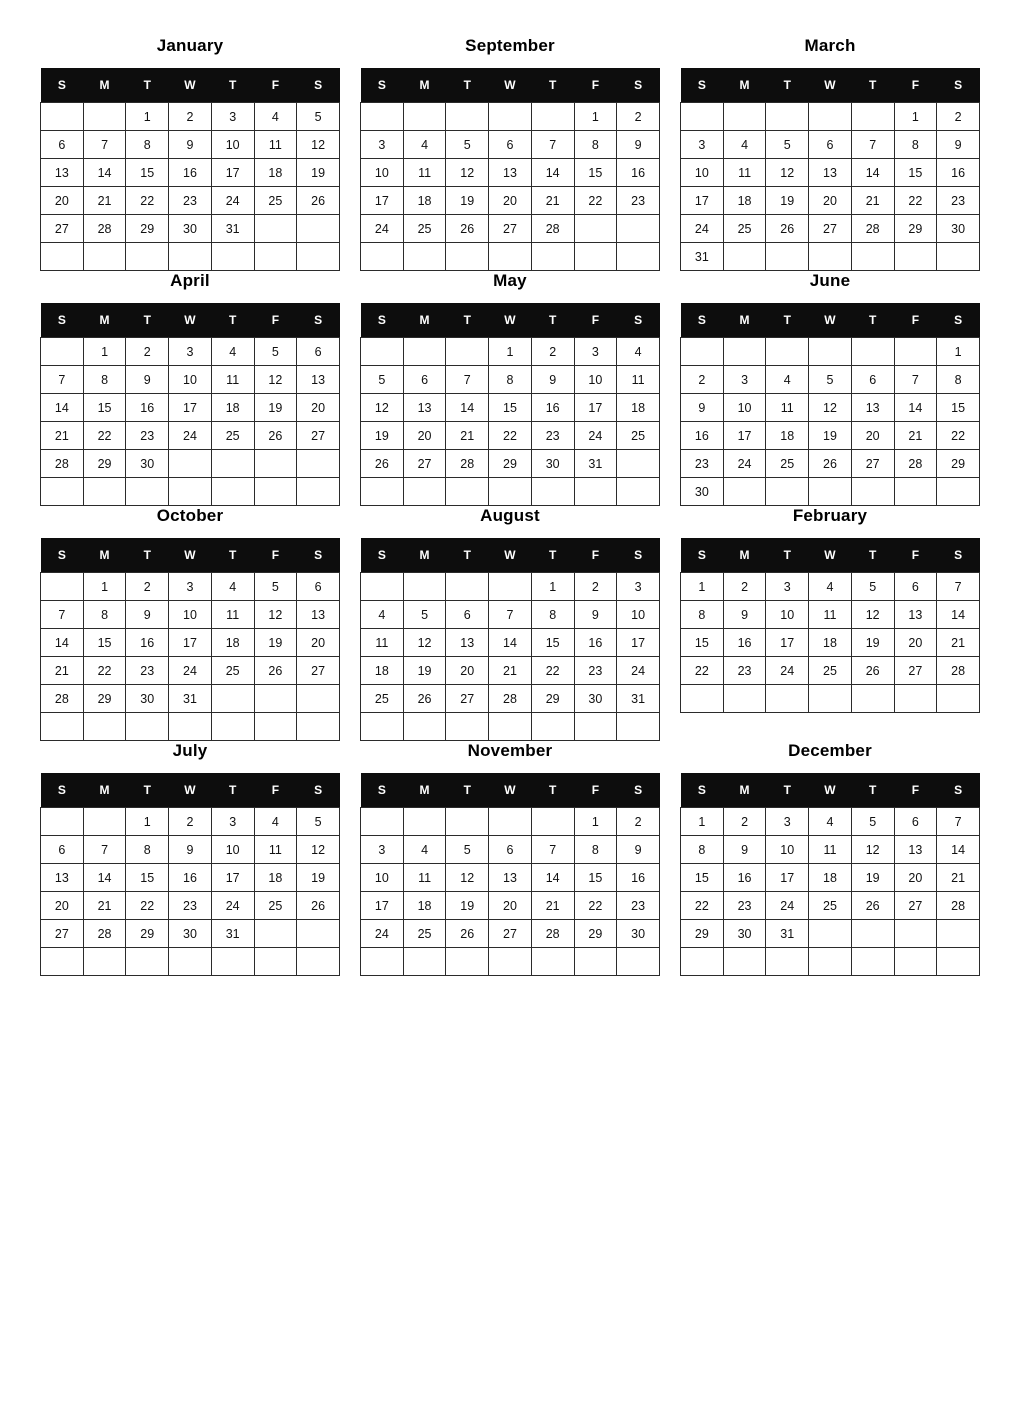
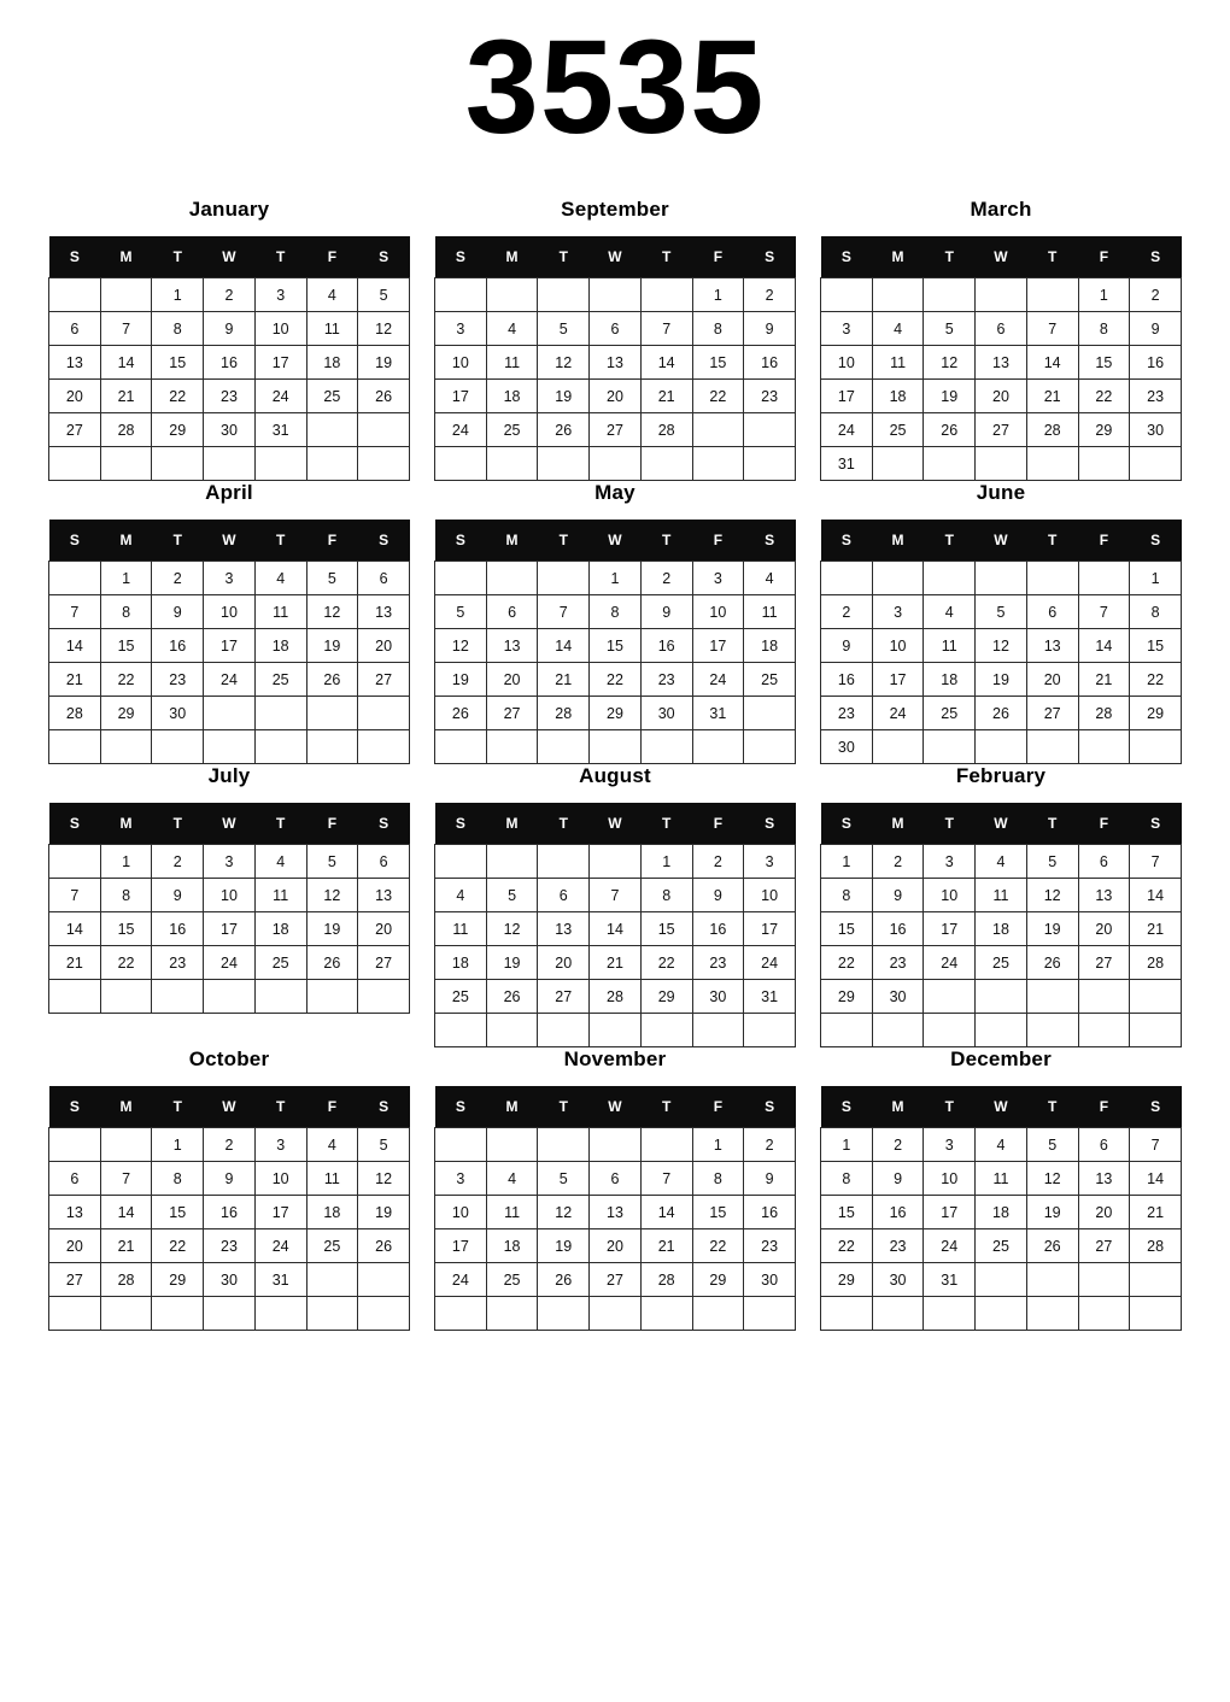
+ 3535
  January
  S	M	T	W	T	F	S
  		1	2	3	4	5
  6	7	8	9	10	11	12
  13	14	15	16	17	18	19
  20	21	22	23	24	25	26
  27	28	29	30	31
  September
  S	M	T	W	T	F	S
  					1	2
  3	4	5	6	7	8	9
  10	11	12	13	14	15	16
  17	18	19	20	21	22	23
  24	25	26	27	28
  March
  S	M	T	W	T	F	S
  					1	2
  3	4	5	6	7	8	9
  10	11	12	13	14	15	16
  17	18	19	20	21	22	23
  24	25	26	27	28	29	30
  31
  April
  S	M	T	W	T	F	S
  	1	2	3	4	5	6
  7	8	9	10	11	12	13
  14	15	16	17	18	19	20
  21	22	23	24	25	26	27
  28	29	30
  May
  S	M	T	W	T	F	S
  			1	2	3	4
  5	6	7	8	9	10	11
  12	13	14	15	16	17	18
  19	20	21	22	23	24	25
  26	27	28	29	30	31
  June
  S	M	T	W	T	F	S
  						1
  2	3	4	5	6	7	8
  9	10	11	12	13	14	15
  16	17	18	19	20	21	22
  23	24	25	26	27	28	29
  30
- October
+ July
  S	M	T	W	T	F	S
  	1	2	3	4	5	6
  7	8	9	10	11	12	13
  14	15	16	17	18	19	20
  21	22	23	24	25	26	27
- 28	29	30	31
  August
  S	M	T	W	T	F	S
  				1	2	3
  4	5	6	7	8	9	10
  11	12	13	14	15	16	17
  18	19	20	21	22	23	24
  25	26	27	28	29	30	31
  February
  S	M	T	W	T	F	S
  1	2	3	4	5	6	7
  8	9	10	11	12	13	14
  15	16	17	18	19	20	21
  22	23	24	25	26	27	28
+ 29	30
- July
+ October
  S	M	T	W	T	F	S
  		1	2	3	4	5
  6	7	8	9	10	11	12
  13	14	15	16	17	18	19
  20	21	22	23	24	25	26
  27	28	29	30	31
  November
  S	M	T	W	T	F	S
  					1	2
  3	4	5	6	7	8	9
  10	11	12	13	14	15	16
  17	18	19	20	21	22	23
  24	25	26	27	28	29	30
  December
  S	M	T	W	T	F	S
  1	2	3	4	5	6	7
  8	9	10	11	12	13	14
  15	16	17	18	19	20	21
  22	23	24	25	26	27	28
  29	30	31
